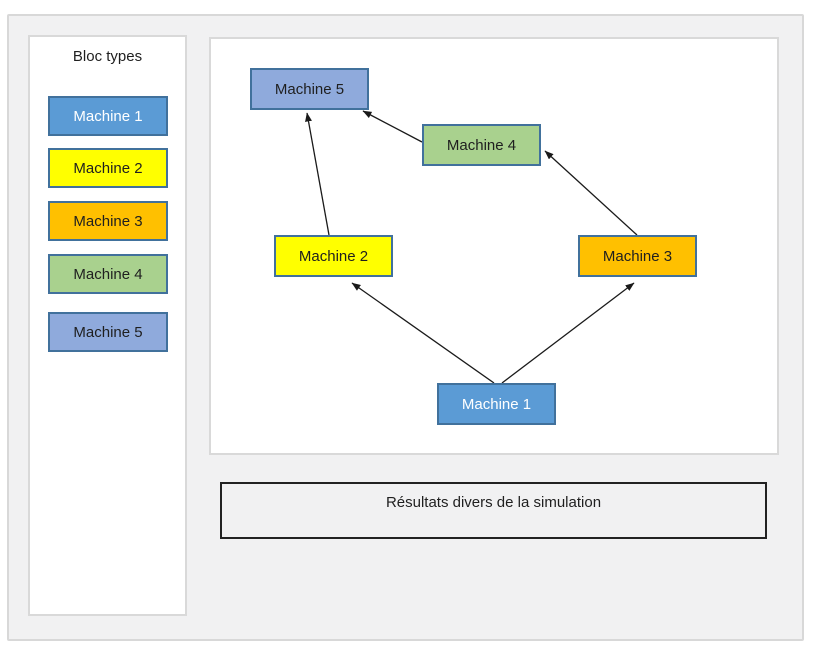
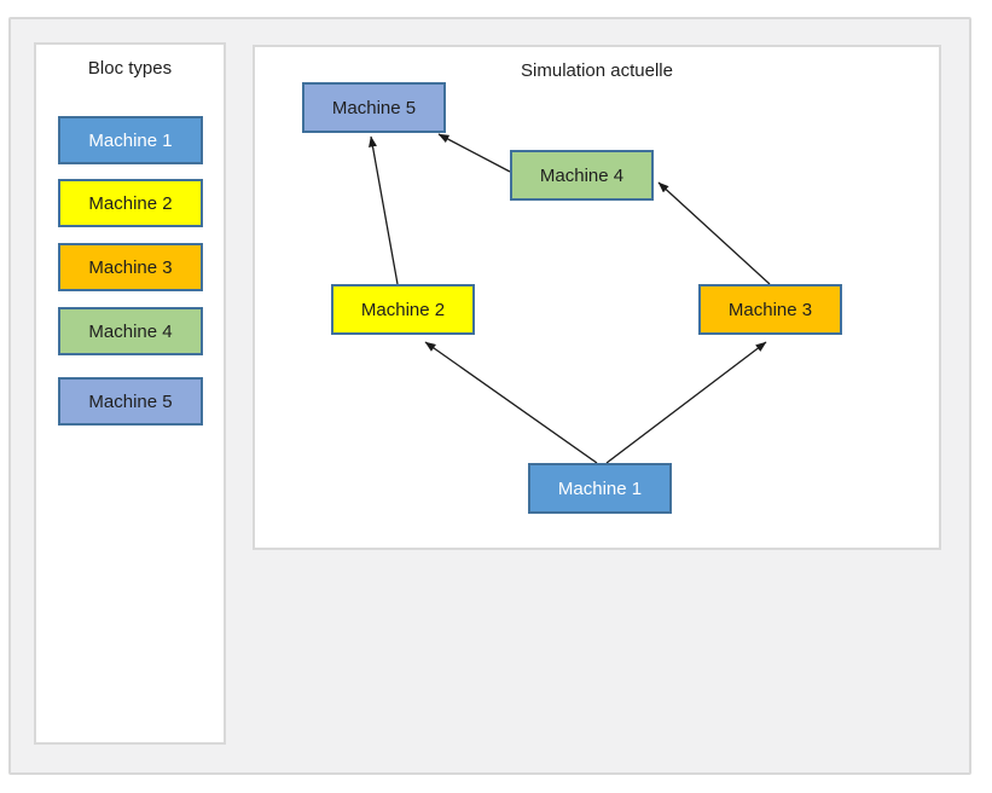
  Bloc types
  Machine 1
  Machine 2
  Machine 3
  Machine 4
  Machine 5
+ Simulation actuelle
  Machine 5
  Machine 4
  Machine 2
  Machine 3
  Machine 1
- Résultats divers de la simulation
